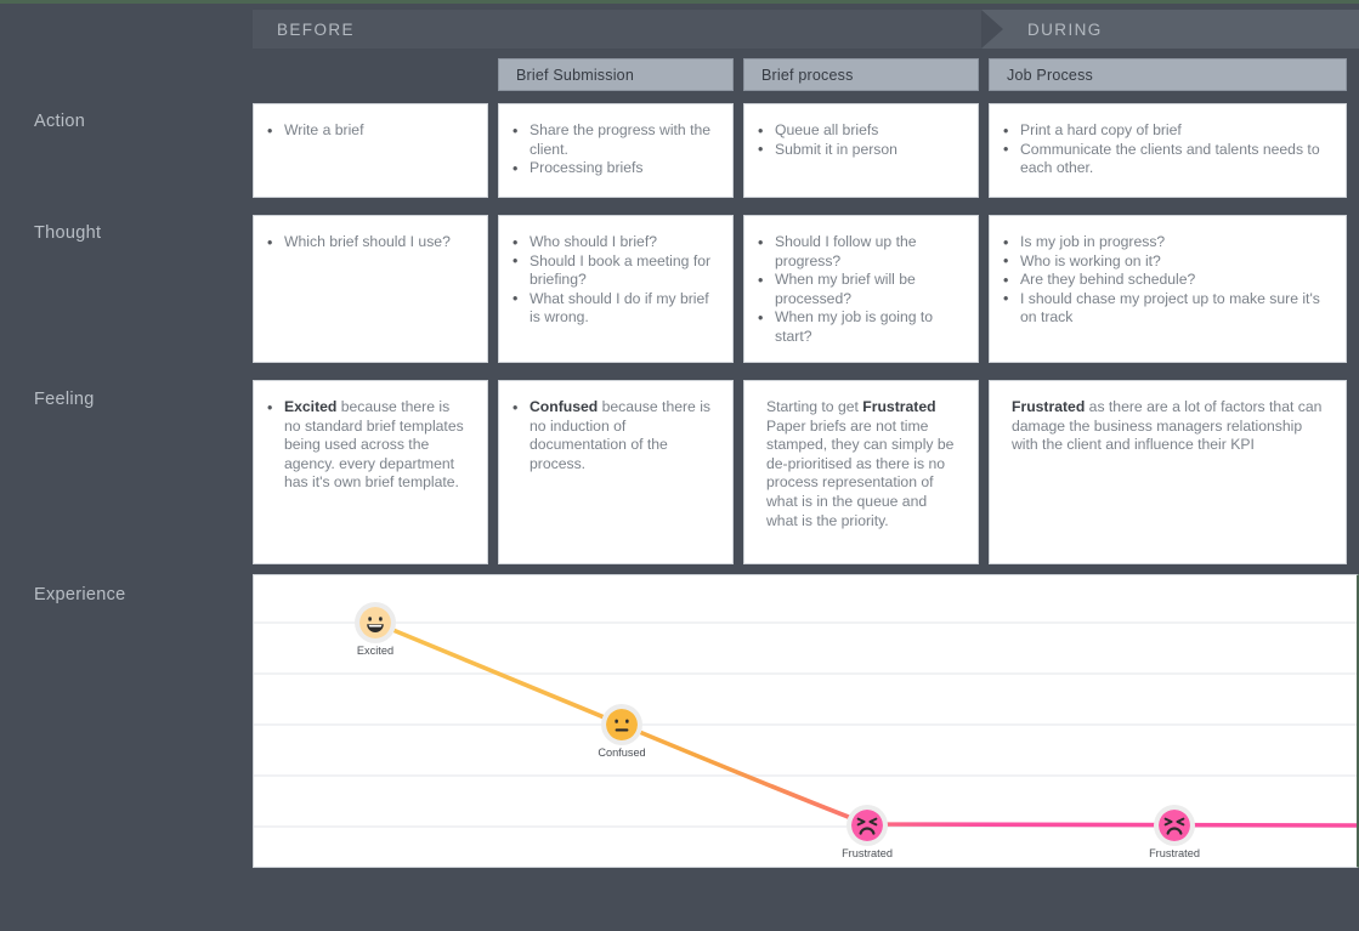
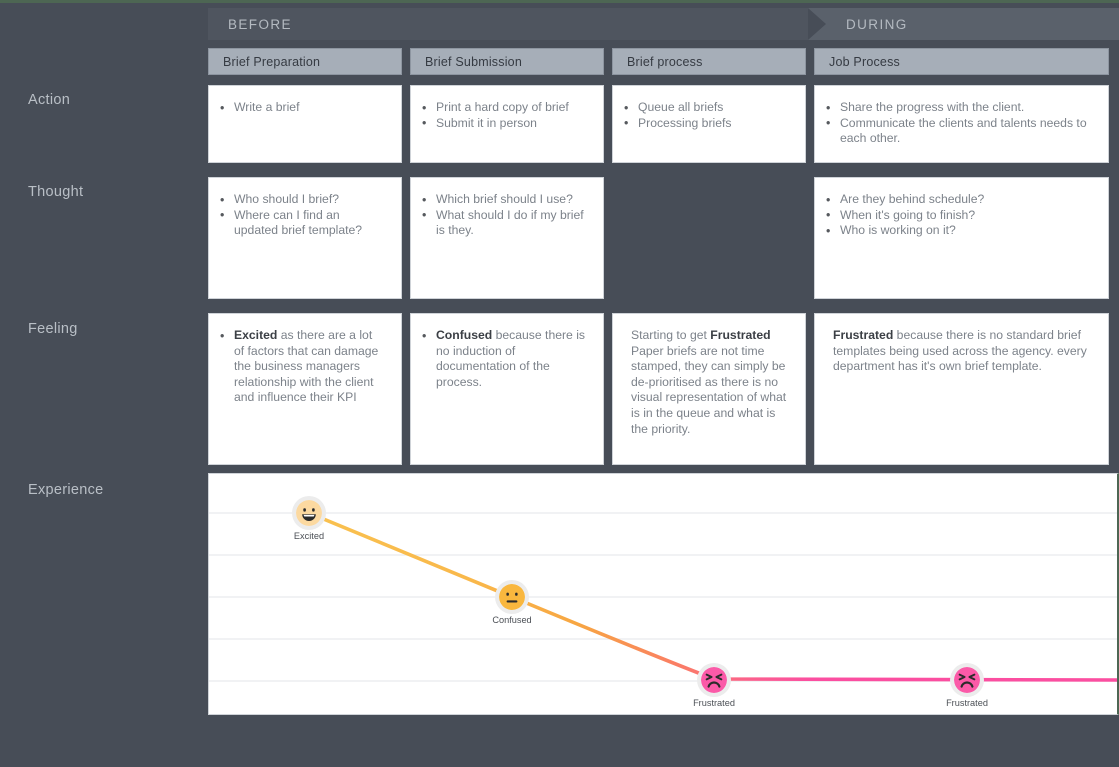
  Action
  Thought
  Feeling
  Experience
  BEFORE
  DURING
+ Brief Preparation
  Brief Submission
  Brief process
  Job Process
  Write a brief
- Share the progress with the client.
+ Print a hard copy of brief
- Processing briefs
+ Submit it in person
  Queue all briefs
- Submit it in person
+ Processing briefs
- Print a hard copy of brief
+ Share the progress with the client.
  Communicate the clients and talents needs to each other.
- Which brief should I use?
+ Who should I brief?
+ Where can I find an updated brief template?
- Who should I brief?
+ Which brief should I use?
- Should I book a meeting for briefing?
- What should I do if my brief is wrong.
+ What should I do if my brief is they.
- Should I follow up the progress?
- When my brief will be processed?
- When my job is going to start?
- Is my job in progress?
- Who is working on it?
+ Are they behind schedule?
+ When it's going to finish?
- Are they behind schedule?
+ Who is working on it?
- I should chase my project up to make sure it's on track
- Excited because there is no standard brief templates being used across the agency. every department has it's own brief template.
+ Excited as there are a lot of factors that can damage the business managers relationship with the client and influence their KPI
  Confused because there is no induction of documentation of the process.
- Starting to get Frustrated Paper briefs are not time stamped, they can simply be de-prioritised as there is no process representation of what is in the queue and what is the priority.
+ Starting to get Frustrated Paper briefs are not time stamped, they can simply be de-prioritised as there is no visual representation of what is in the queue and what is the priority.
- Frustrated as there are a lot of factors that can damage the business managers relationship with the client and influence their KPI
+ Frustrated because there is no standard brief templates being used across the agency. every department has it's own brief template.
  Excited
  Confused
  Frustrated
  Frustrated
